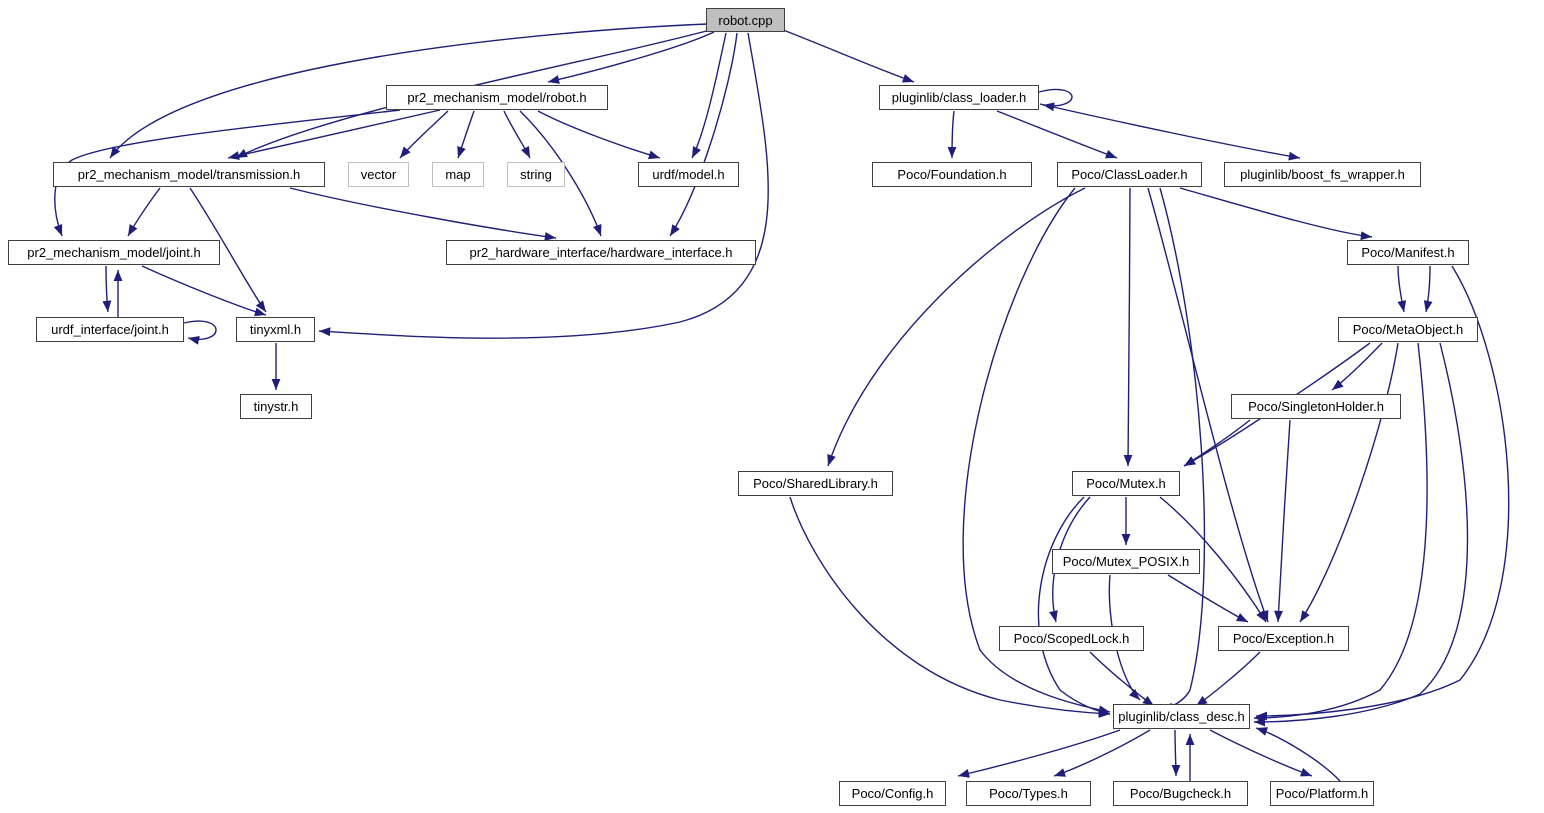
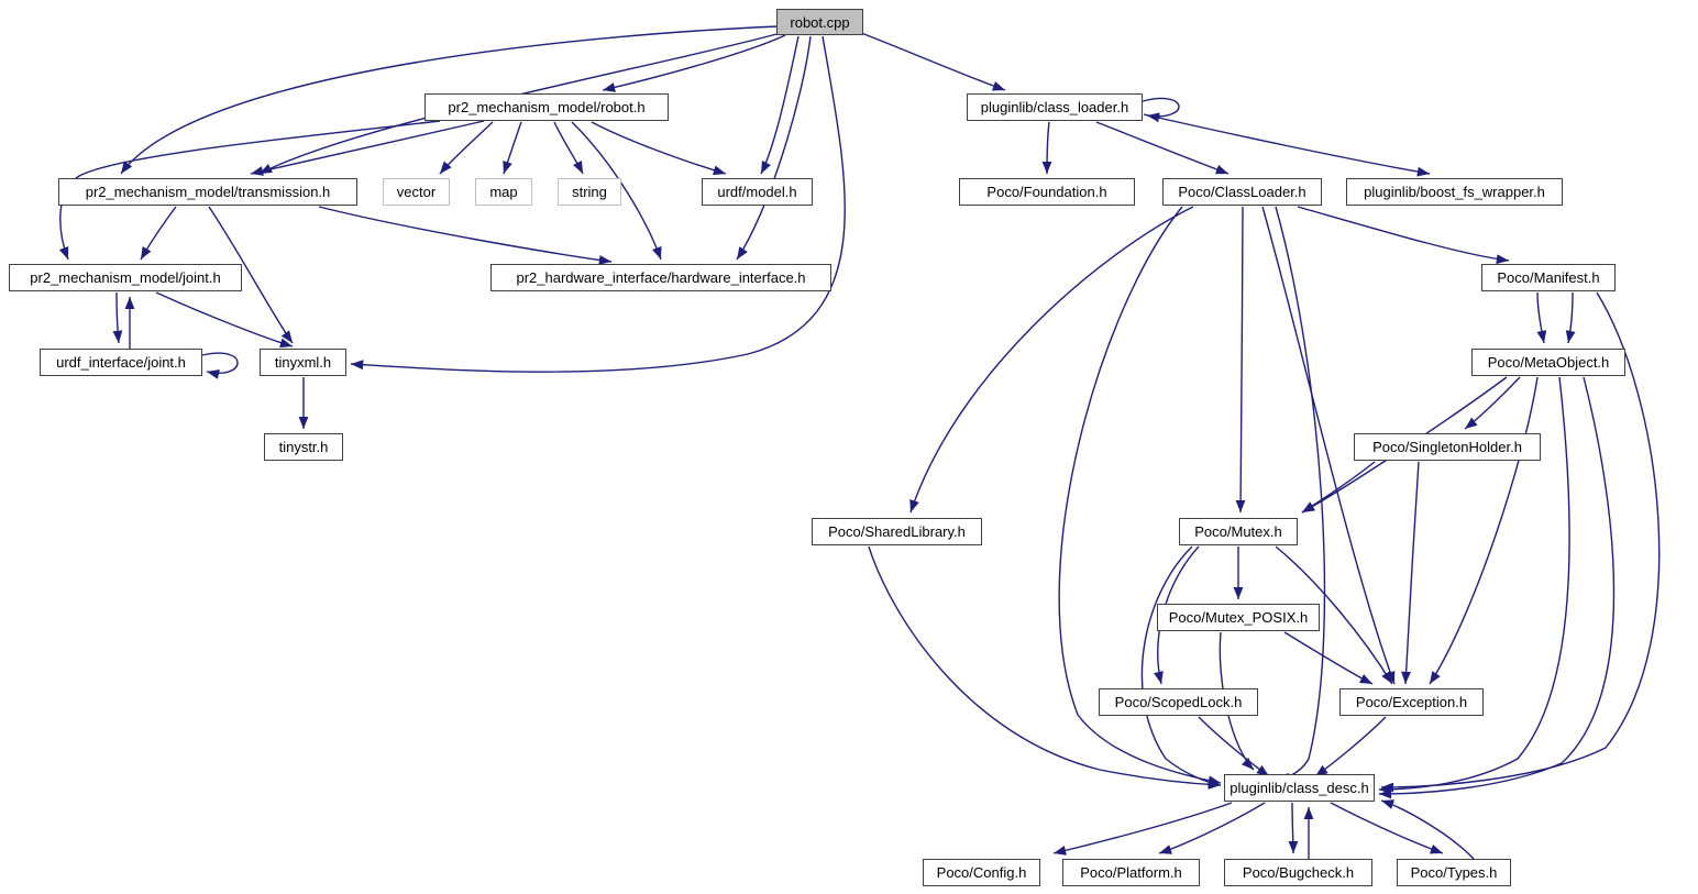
  robot.cpp
  pr2_mechanism_model/robot.h
  pluginlib/class_loader.h
  pr2_mechanism_model/transmission.h
  vector
  map
  string
  urdf/model.h
  Poco/Foundation.h
  Poco/ClassLoader.h
  pluginlib/boost_fs_wrapper.h
  pr2_mechanism_model/joint.h
  pr2_hardware_interface/hardware_interface.h
  Poco/Manifest.h
  urdf_interface/joint.h
  tinyxml.h
  Poco/MetaObject.h
  tinystr.h
  Poco/SingletonHolder.h
  Poco/SharedLibrary.h
  Poco/Mutex.h
  Poco/Mutex_POSIX.h
  Poco/ScopedLock.h
  Poco/Exception.h
  pluginlib/class_desc.h
  Poco/Config.h
- Poco/Types.h
+ Poco/Platform.h
  Poco/Bugcheck.h
- Poco/Platform.h
+ Poco/Types.h
